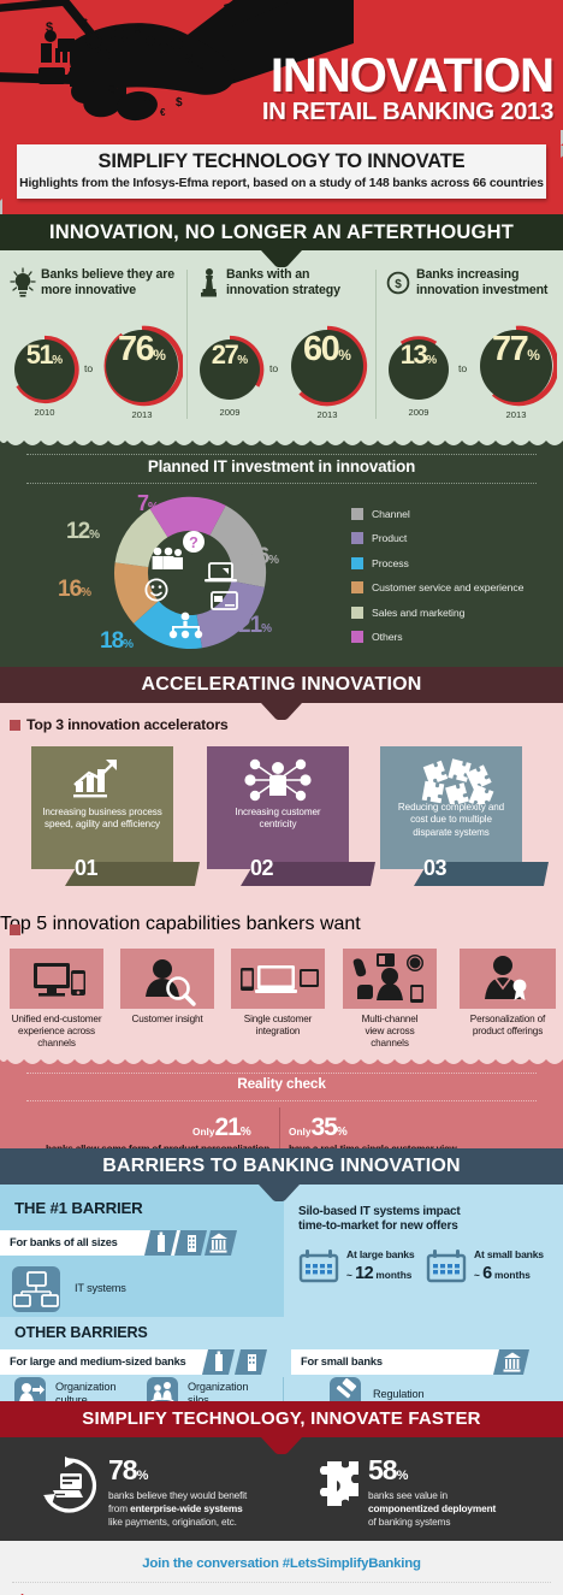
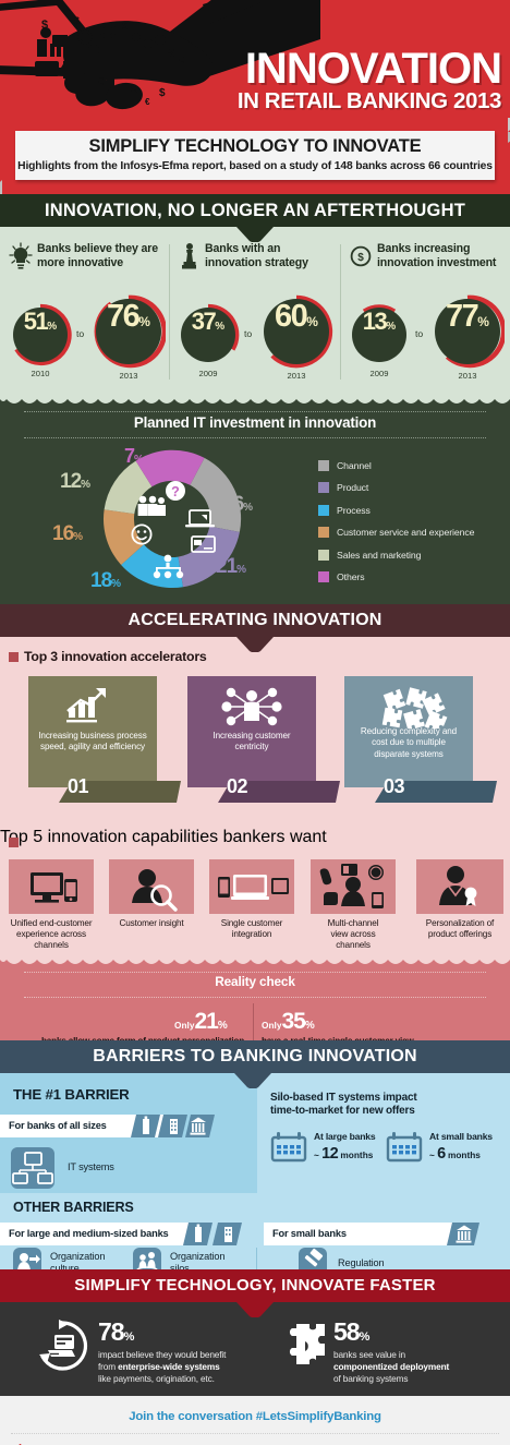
  $
  $
  $
  $
  $
  €
  T
  INNOVATION
  IN RETAIL BANKING 2013
  SIMPLIFY TECHNOLOGY TO INNOVATE
  Highlights from the Infosys-Efma report, based on a study of 148 banks across 66 countries
  INNOVATION, NO LONGER AN AFTERTHOUGHT
  Banks believe they are
  more innovative
  51
  %
  2010
  to
  76
  %
  2013
  Banks with an
  innovation strategy
- 27
+ 37
  %
  2009
  to
  60
  %
  2013
  $
  Banks increasing
  innovation investment
  13
  %
  2009
  to
  77
  %
  2013
  Planned IT investment in innovation
  ?
  7%
  12%
  16%
  18%
  21%
  26%
  Channel
  Product
  Process
  Customer service and experience
  Sales and marketing
  Others
  ACCELERATING INNOVATION
  Top 3 innovation accelerators
  Increasing business process
  speed, agility and efficiency
  01
  Increasing customer
  centricity
  02
  Reducing complexity and
  cost due to multiple
  disparate systems
  03
  Tp 5 innovation capabilities bankers want
  Unified end-customer
  experience across
  channels
  Customer insight
  Single customer
  integration
  Multi-channel
  view across
  channels
  Personalization of
  product offerings
  Reality check
  Only21%
  Only35%
  BARRIERS TO BANKING INNOVATION
  THE #1 BARRIER
  For banks of all sizes
  IT systems
  Silo-based IT systems impact
  time-to-market for new offers
  At large banks
  ~ 12 months
  At small banks
  ~ 6 months
  OTHER BARRIERS
  For large and medium-sized banks
  For small banks
  Organization
  culture
  Organization
  silos
  Regulation
  SIMPLIFY TECHNOLOGY, INNOVATE FASTER
  78%
- banks believe they would benefit
+ impact believe they would benefit
  from enterprise-wide systems
  like payments, origination, etc.
  58%
  banks see value in
  componentized deployment
  of banking systems
  Join the conversation #LetsSimplifyBanking
